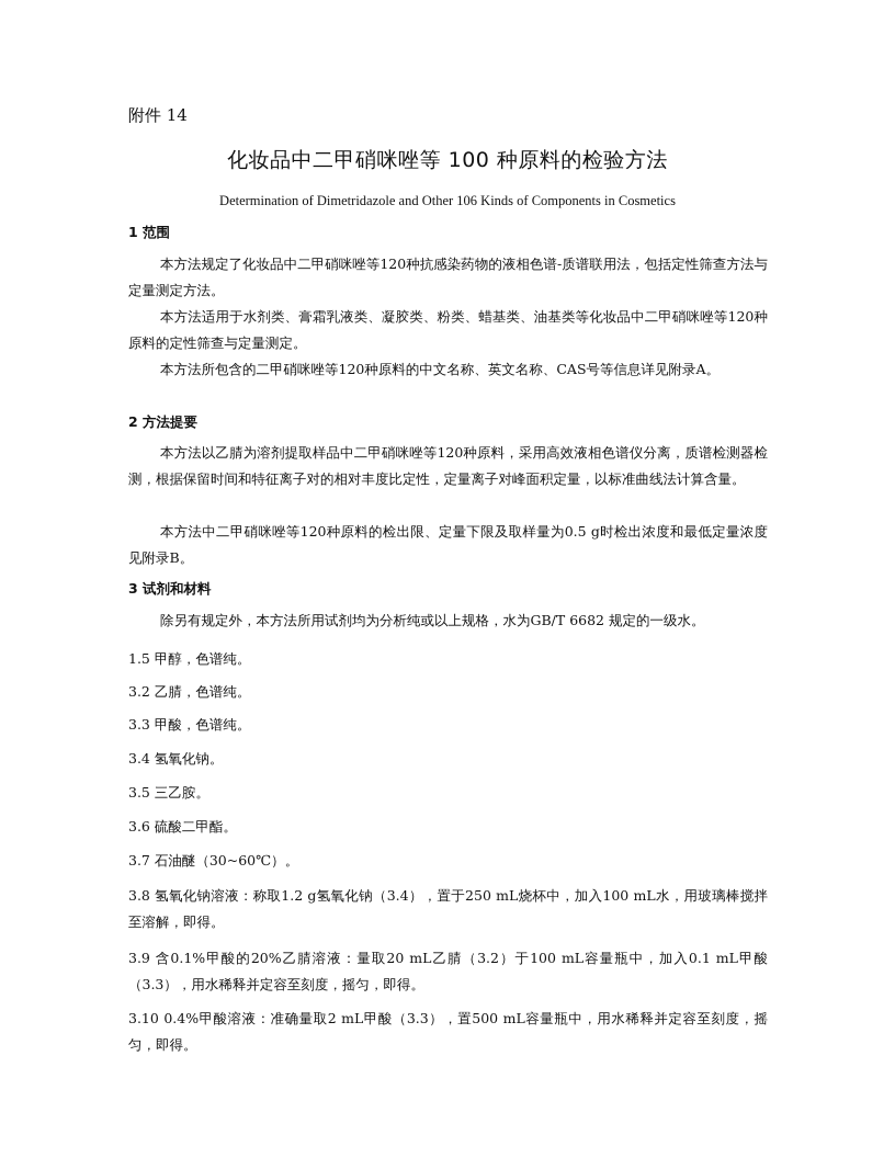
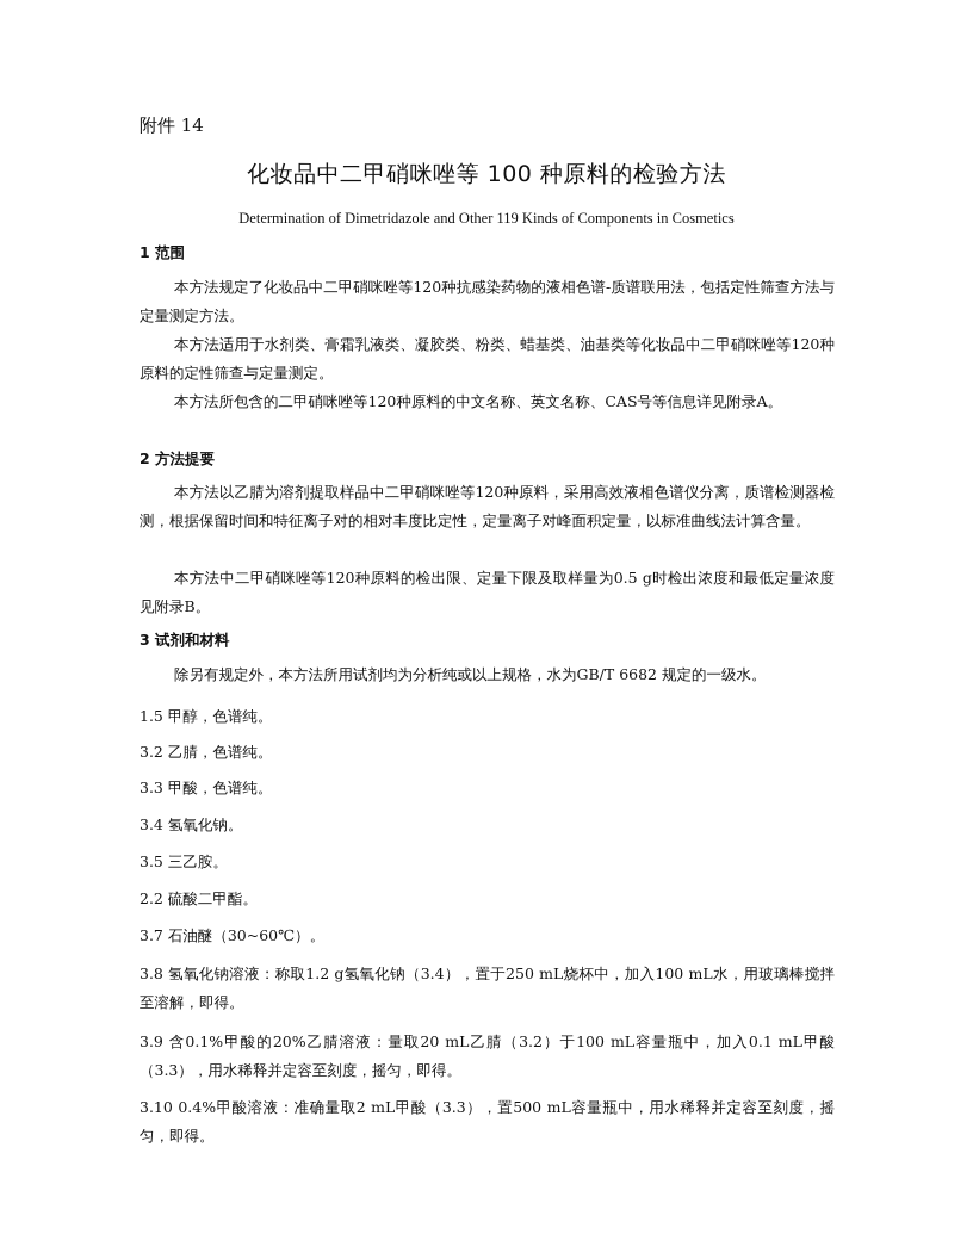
  附件 14
  化妆品中二甲硝咪唑等 100 种原料的检验方法
- Determination of Dimetridazole and Other 106 Kinds of Components in Cosmetics
+ Determination of Dimetridazole and Other 119 Kinds of Components in Cosmetics
  1 范围
  本方法规定了化妆品中二甲硝咪唑等120种抗感染药物的液相色谱-质谱联用法，包括定性筛查方法与定量测定方法。
  本方法适用于水剂类、膏霜乳液类、凝胶类、粉类、蜡基类、油基类等化妆品中二甲硝咪唑等120种原料的定性筛查与定量测定。
  本方法所包含的二甲硝咪唑等120种原料的中文名称、英文名称、CAS号等信息详见附录A。
  2 方法提要
  本方法以乙腈为溶剂提取样品中二甲硝咪唑等120种原料，采用高效液相色谱仪分离，质谱检测器检测，根据保留时间和特征离子对的相对丰度比定性，定量离子对峰面积定量，以标准曲线法计算含量。
  本方法中二甲硝咪唑等120种原料的检出限、定量下限及取样量为0.5 g时检出浓度和最低定量浓度见附录B。
  3 试剂和材料
  除另有规定外，本方法所用试剂均为分析纯或以上规格，水为GB/T 6682 规定的一级水。
  1.5 甲醇，色谱纯。
  3.2 乙腈，色谱纯。
  3.3 甲酸，色谱纯。
  3.4 氢氧化钠。
  3.5 三乙胺。
- 3.6 硫酸二甲酯。
+ 2.2 硫酸二甲酯。
  3.7 石油醚（30~60℃）。
  3.8 氢氧化钠溶液：称取1.2 g氢氧化钠（3.4），置于250 mL烧杯中，加入100 mL水，用玻璃棒搅拌至溶解，即得。
  3.9 含0.1%甲酸的20%乙腈溶液：量取20 mL乙腈（3.2）于100 mL容量瓶中，加入0.1 mL甲酸（3.3），用水稀释并定容至刻度，摇匀，即得。
  3.10 0.4%甲酸溶液：准确量取2 mL甲酸（3.3），置500 mL容量瓶中，用水稀释并定容至刻度，摇匀，即得。
